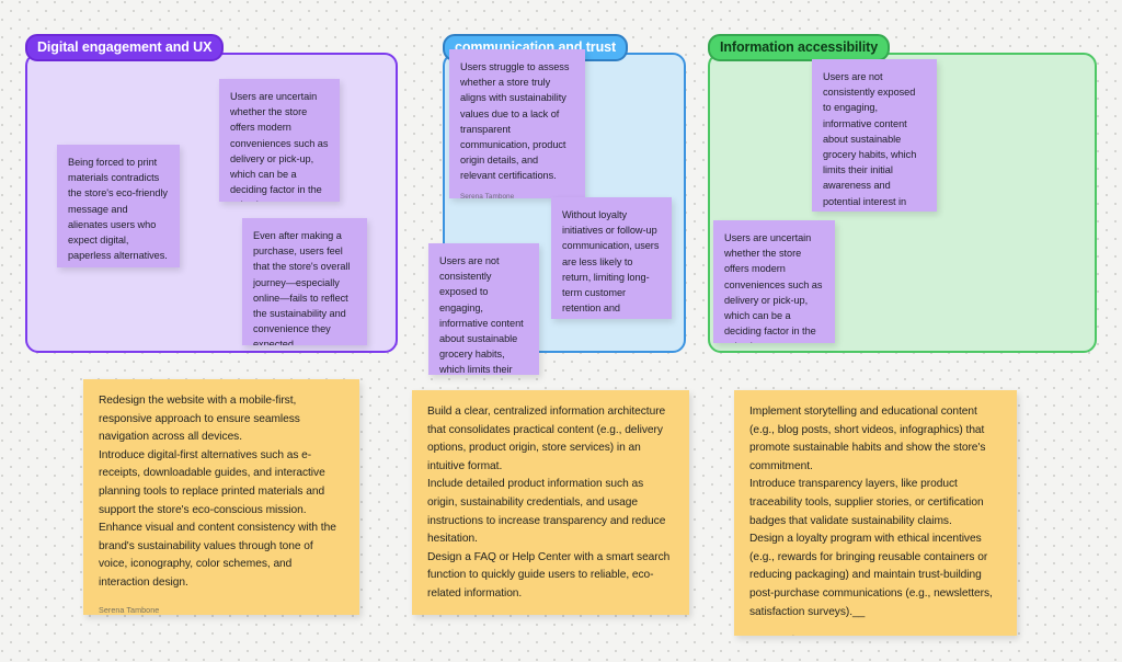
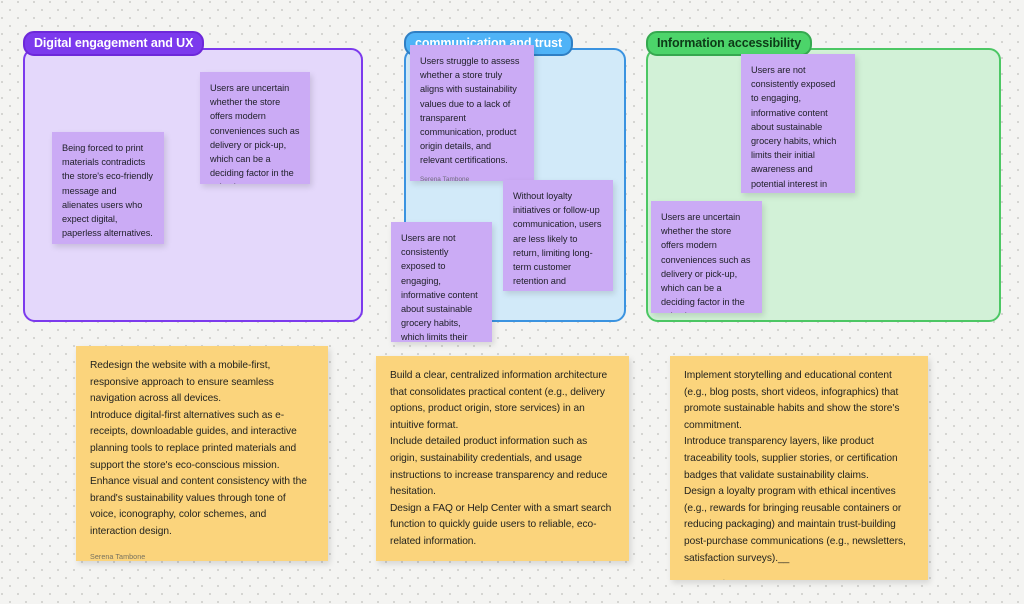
  Digital engagement and UX
  Being forced to print materials contradicts the store's eco-friendly message and alienates users who expect digital, paperless alternatives.
  Users are uncertain whether the store offers modern conveniences such as delivery or pick-up, which can be a deciding factor in the
- Even after making a purchase, users feel that the store's overall journey—especially online—fails to reflect the sustainability and convenience they expected.
  communication and trust
  Users struggle to assess whether a store truly aligns with sustainability values due to a lack of transparent communication, product origin details, and relevant certifications.
  Without loyalty initiatives or follow-up communication, users are less likely to return, limiting long-term customer retention and
  Information accessibility
  Users are not consistently exposed to engaging, informative content about sustainable grocery habits, which limits their initial awareness and potential interest in
  Users are uncertain whether the store offers modern conveniences such as delivery or pick-up, which can be a deciding factor in the
  Redesign the website with a mobile-first, responsive approach to ensure seamless navigation across all devices.
  Introduce digital-first alternatives such as e-receipts, downloadable guides, and interactive planning tools to replace printed materials and support the store's eco-conscious mission.
  Enhance visual and content consistency with the brand's sustainability values through tone of voice, iconography, color schemes, and interaction design.
  Serena Tambone
  Build a clear, centralized information architecture that consolidates practical content (e.g., delivery options, product origin, store services) in an intuitive format.
  Include detailed product information such as origin, sustainability credentials, and usage instructions to increase transparency and reduce hesitation.
  Design a FAQ or Help Center with a smart search function to quickly guide users to reliable, eco-related information.
  Implement storytelling and educational content (e.g., blog posts, short videos, infographics) that promote sustainable habits and show the store's commitment.
  Introduce transparency layers, like product traceability tools, supplier stories, or certification badges that validate sustainability claims.
  Design a loyalty program with ethical incentives (e.g., rewards for bringing reusable containers or reducing packaging) and maintain trust-building post-purchase communications (e.g., newsletters, satisfaction surveys).__
